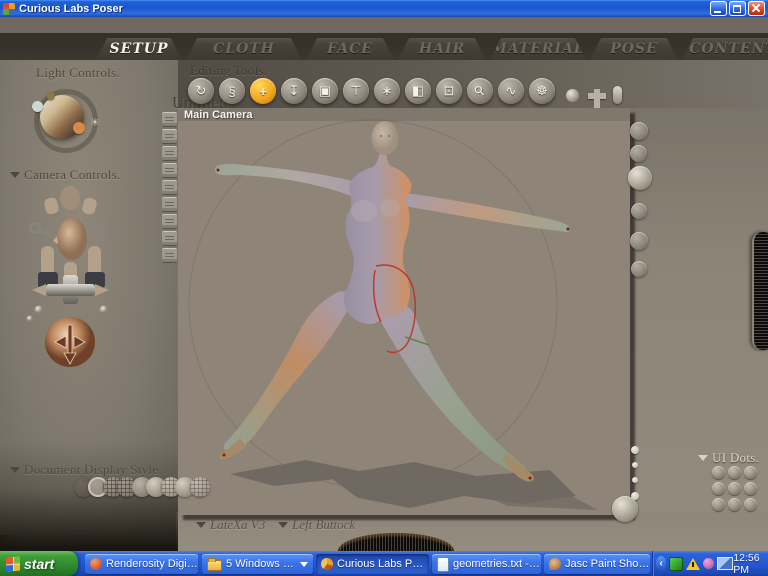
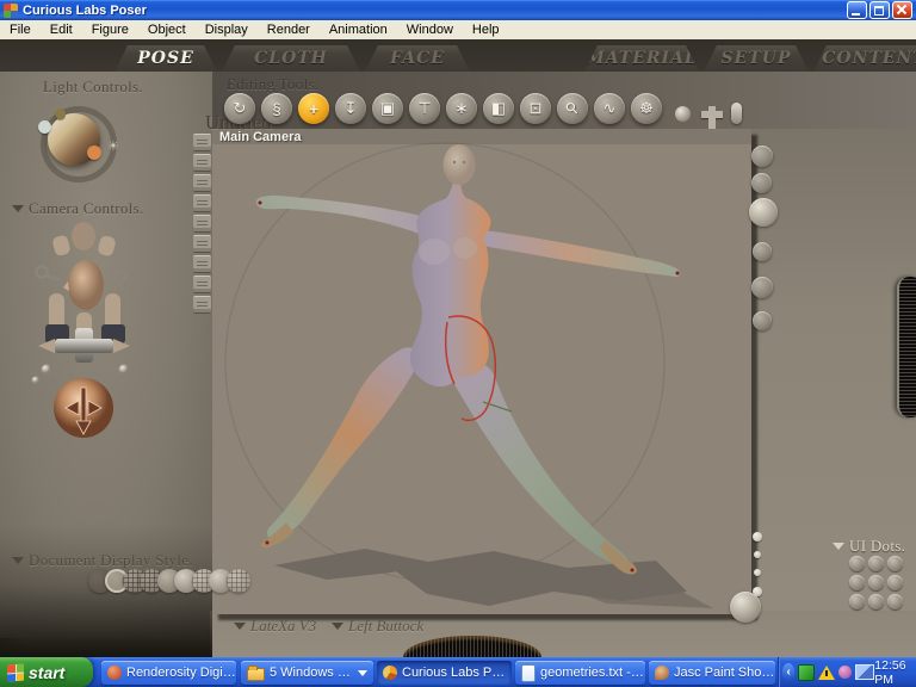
  Curious Labs Poser
+ File
+ Edit
+ Figure
+ Object
+ Display
+ Render
+ Animation
+ Window
+ Help
- SETUP
+ POSE
  CLOTH
  FACE
- HAIR
  MATERIAL
- POSE
+ SETUP
  CONTEN
  Editing Tools.
  ↻
  §
  +
  ↧
  ▣
  ⊤
  ∗
  ◧
  ⊡
  ∿
  ☸
  Light Controls.
  ☀
  Camera Controls.
  Document Display Style.
  Main Camera
  LateXa V3
  Left Buttock
  UI Dots.
  start
  Renderosity Digital
  Curious Labs Pose
  geometries.txt - N
  Jasc Paint Shop
  ‹
  12:56 PM
